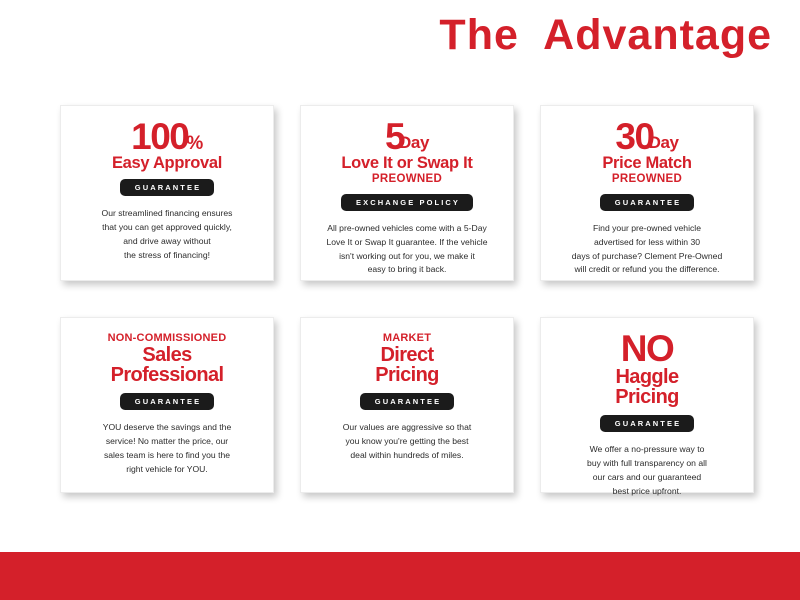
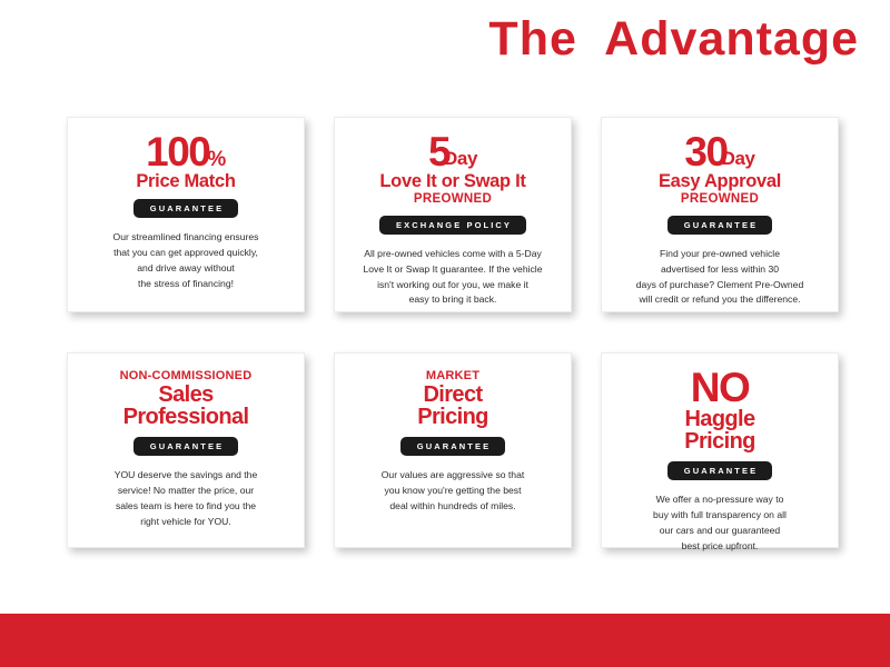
  The Advantage
  100
  %
- Easy Approval
+ Price Match
  GUARANTEE
  Our streamlined financing ensures
  that you can get approved quickly,
  and drive away without
  the stress of financing!
  5
  Day
  Love It or Swap It
  PREOWNED
  EXCHANGE POLICY
  All pre-owned vehicles come with a 5-Day
  Love It or Swap It guarantee. If the vehicle
  isn't working out for you, we make it
  easy to bring it back.
  30
  Day
- Price Match
+ Easy Approval
  PREOWNED
  GUARANTEE
  Find your pre-owned vehicle
  advertised for less within 30
  days of purchase? Clement Pre-Owned
  will credit or refund you the difference.
  NON-COMMISSIONED
  Sales
  Professional
  GUARANTEE
  YOU deserve the savings and the
  service! No matter the price, our
  sales team is here to find you the
  right vehicle for YOU.
  MARKET
  Direct
  Pricing
  GUARANTEE
  Our values are aggressive so that
  you know you're getting the best
  deal within hundreds of miles.
  NO
  Haggle
  Pricing
  GUARANTEE
  We offer a no-pressure way to
  buy with full transparency on all
  our cars and our guaranteed
  best price upfront.
